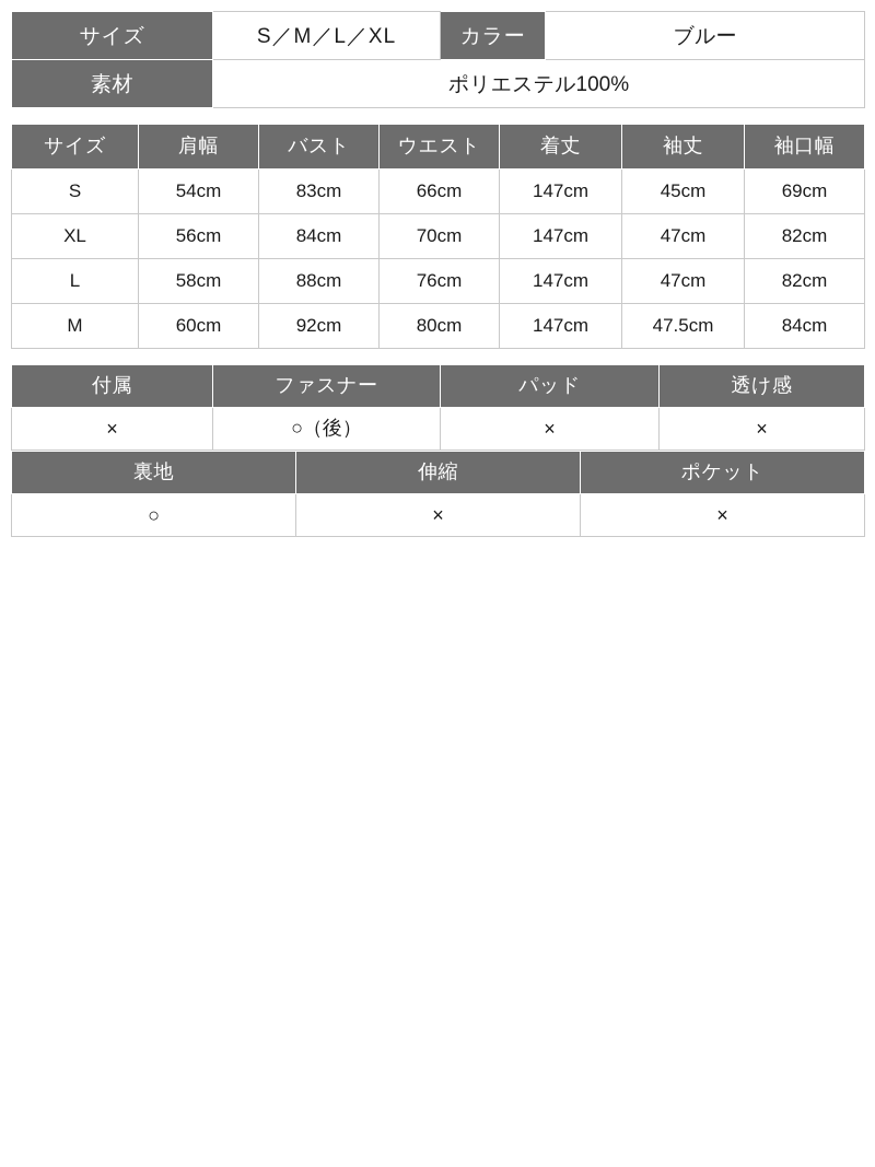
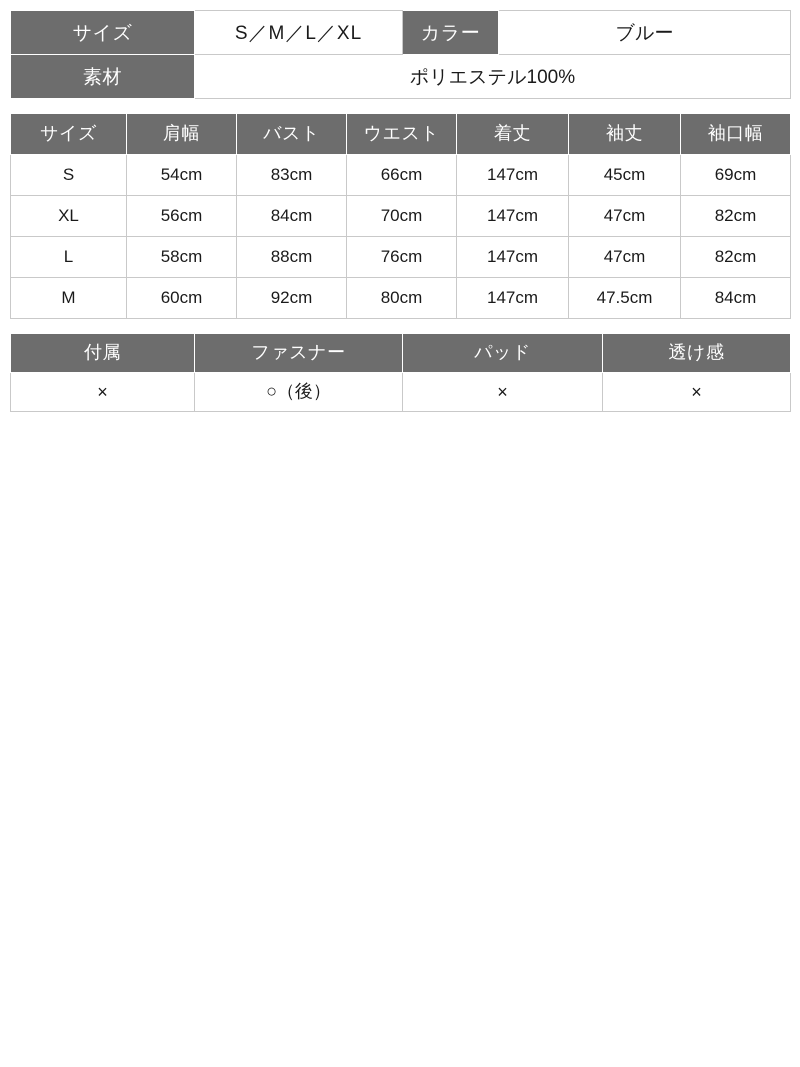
  サイズ	S／M／L／XL	カラー	ブルー
  素材	ポリエステル100%
  サイズ	肩幅	バスト	ウエスト	着丈	袖丈	袖口幅
  S	54cm	83cm	66cm	147cm	45cm	69cm
  XL	56cm	84cm	70cm	147cm	47cm	82cm
  L	58cm	88cm	76cm	147cm	47cm	82cm
  M	60cm	92cm	80cm	147cm	47.5cm	84cm
  付属	ファスナー	パッド	透け感
  ×	○（後）	×	×
- 裏地	伸縮	ポケット
- ○	×	×
